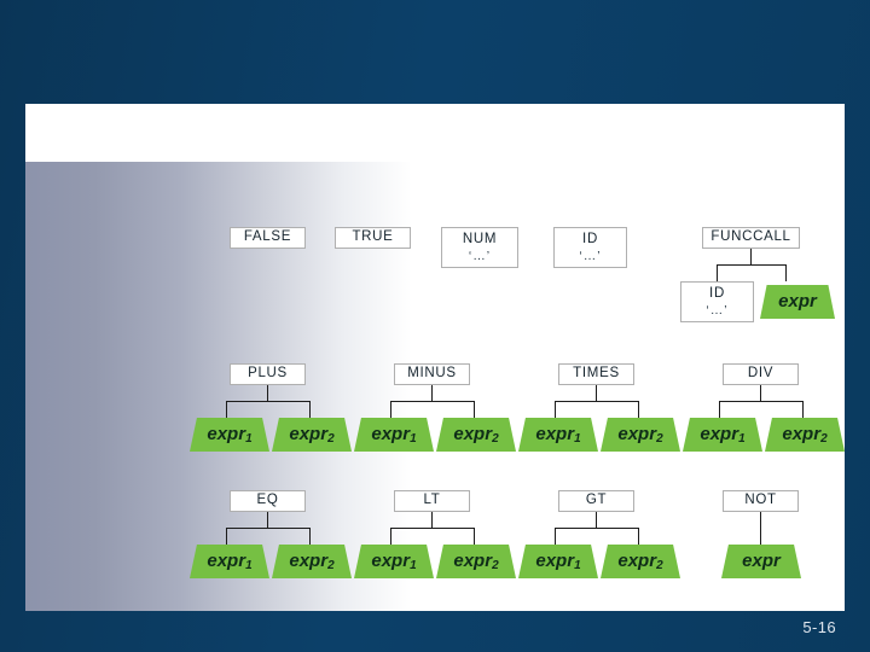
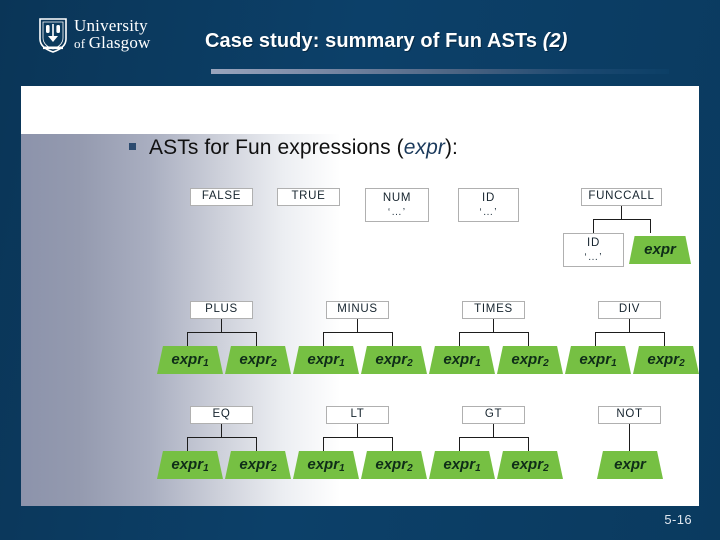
+ University
+ of Glasgow
+ Case study: summary of Fun ASTs (2)
+ ASTs for Fun expressions (expr):
  FALSE
  TRUE
  NUM
  ‘…’
  ID
  ‘…’
  FUNCCALL
  ID
  ‘…’
  expr
  PLUS
  expr
  1
  expr
  2
  MINUS
  expr
  1
  expr
  2
  TIMES
  expr
  1
  expr
  2
  DIV
  expr
  1
  expr
  2
  EQ
  expr
  1
  expr
  2
  LT
  expr
  1
  expr
  2
  GT
  expr
  1
  expr
  2
  NOT
  expr
  5-16
